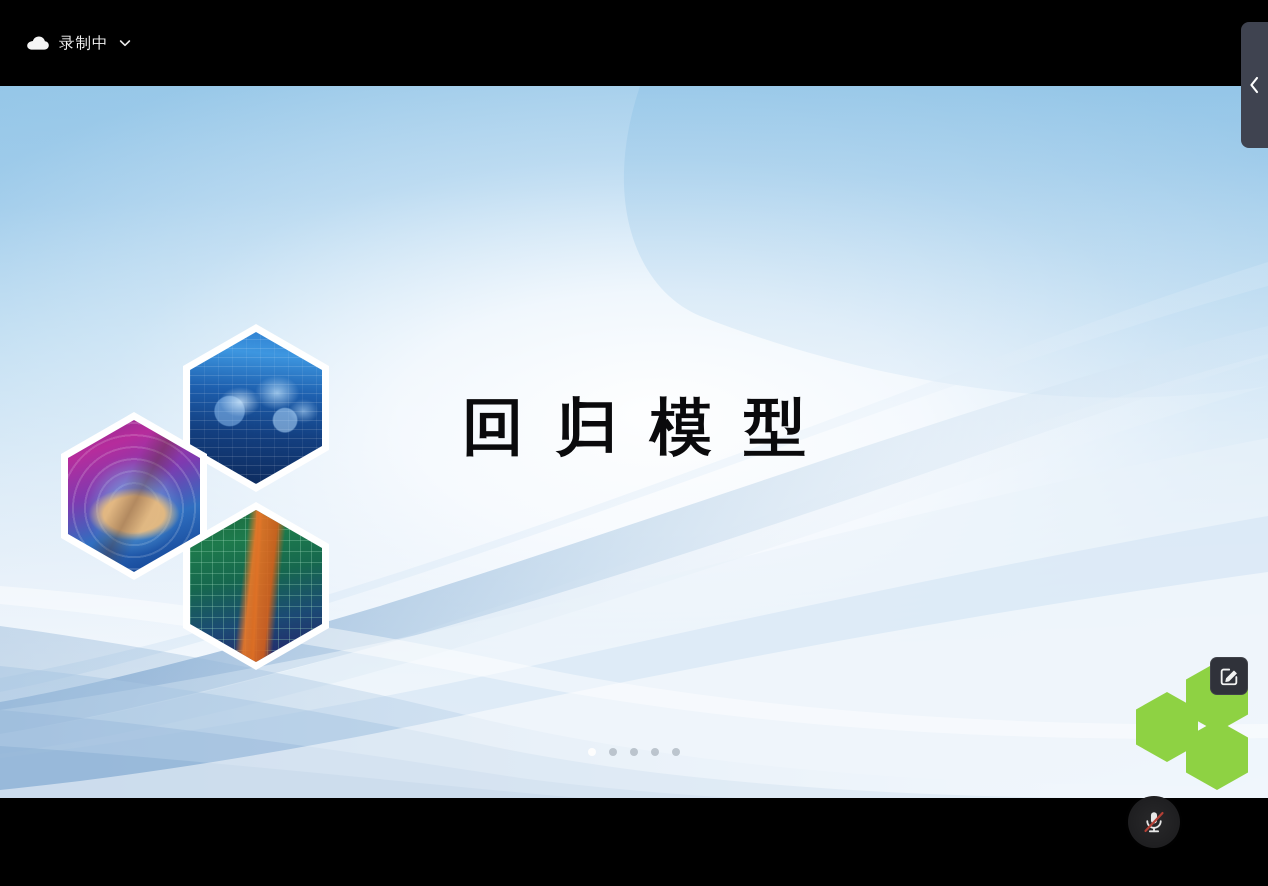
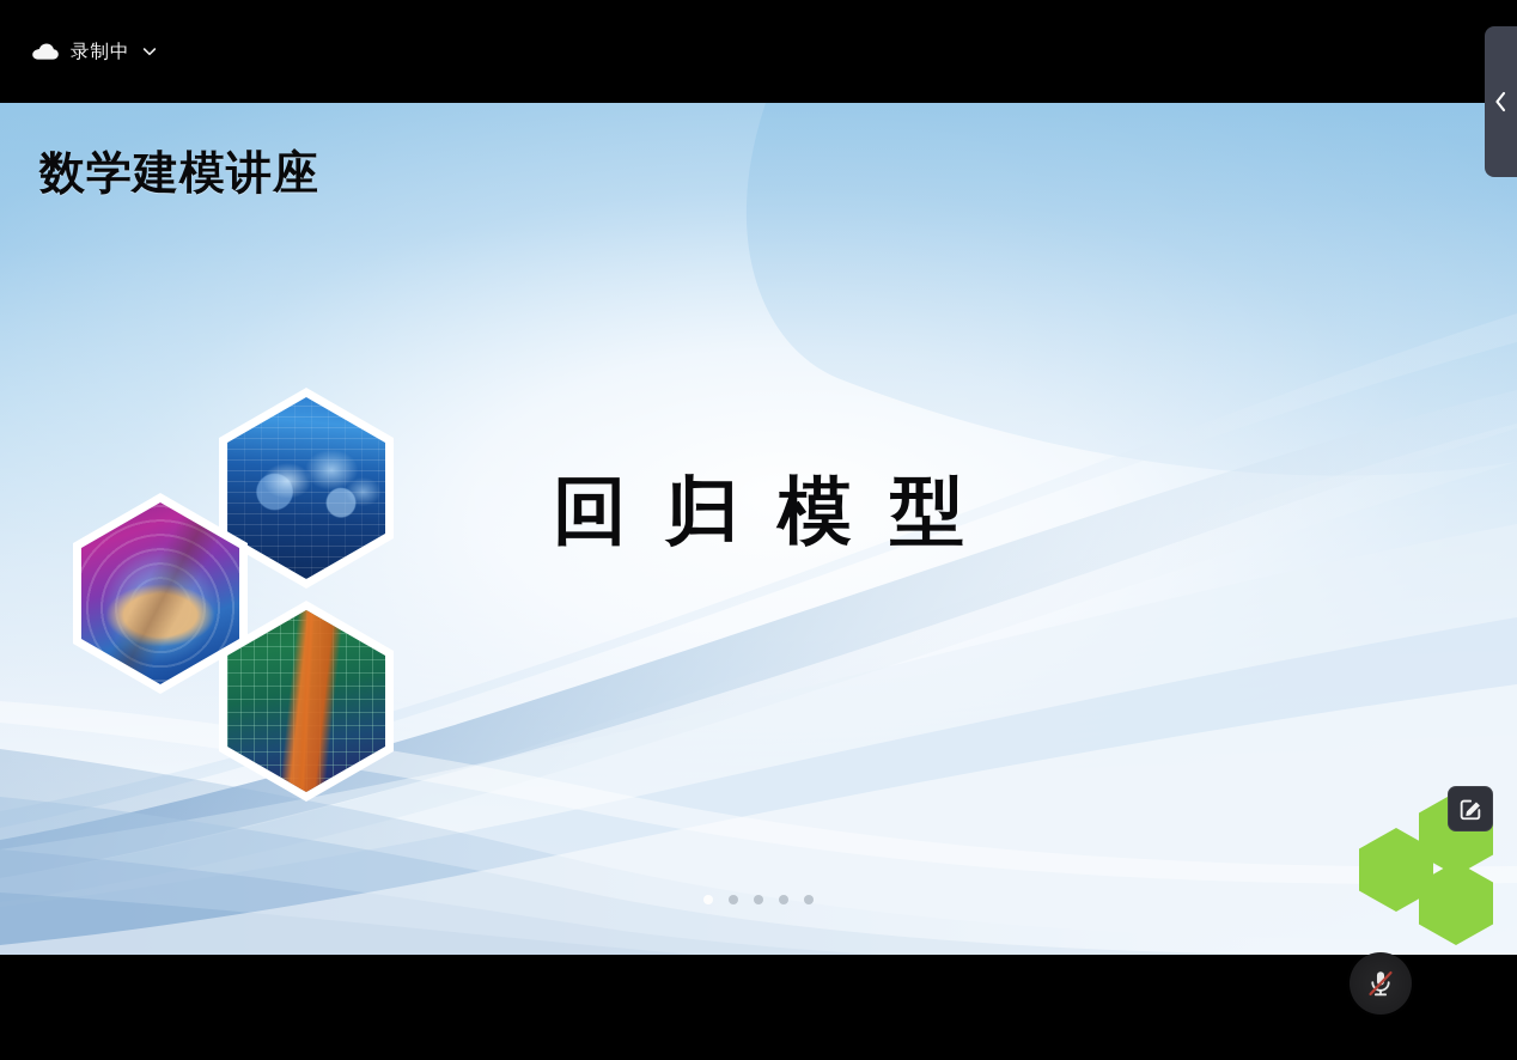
  录制中
+ 数学建模讲座
  回归模型
